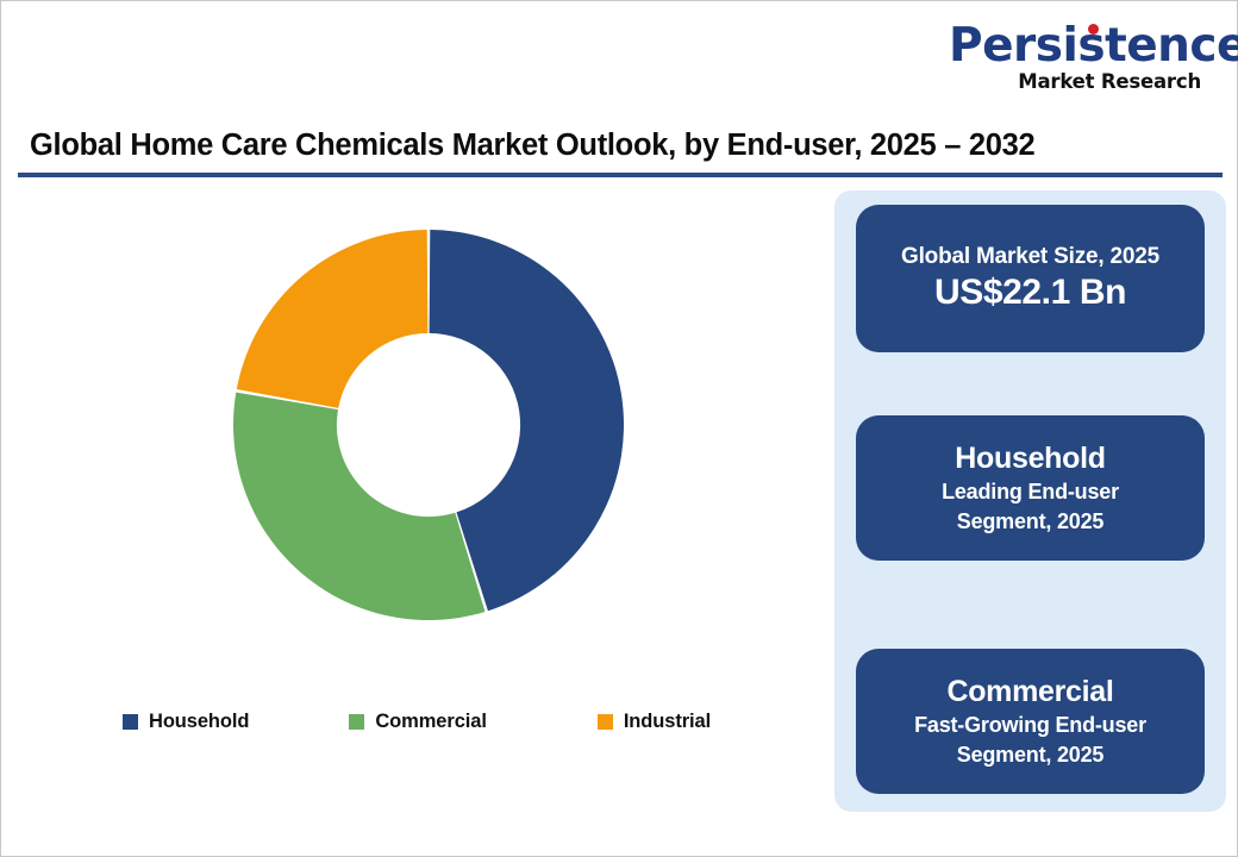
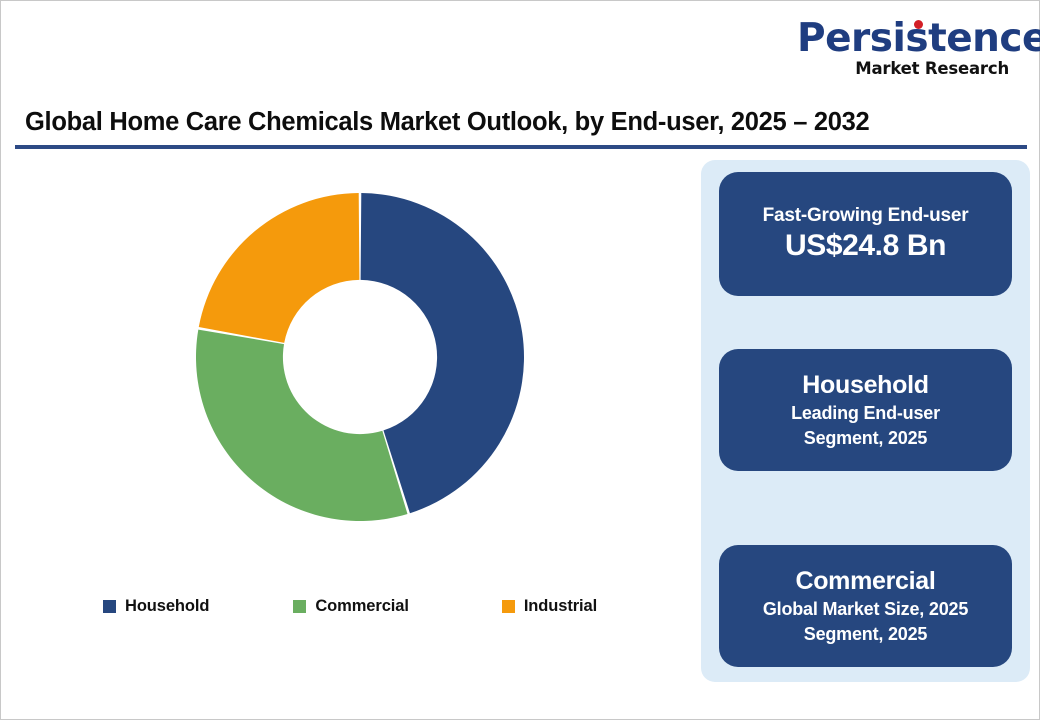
  Persistence
  Market Research
  Global Home Care Chemicals Market Outlook, by End-user, 2025 – 2032
  Household
  Commercial
  Industrial
- Global Market Size, 2025
+ Fast-Growing End-user
- US$22.1 Bn
+ US$24.8 Bn
  Household
  Leading End-user
  Segment, 2025
  Commercial
- Fast-Growing End-user
+ Global Market Size, 2025
  Segment, 2025
